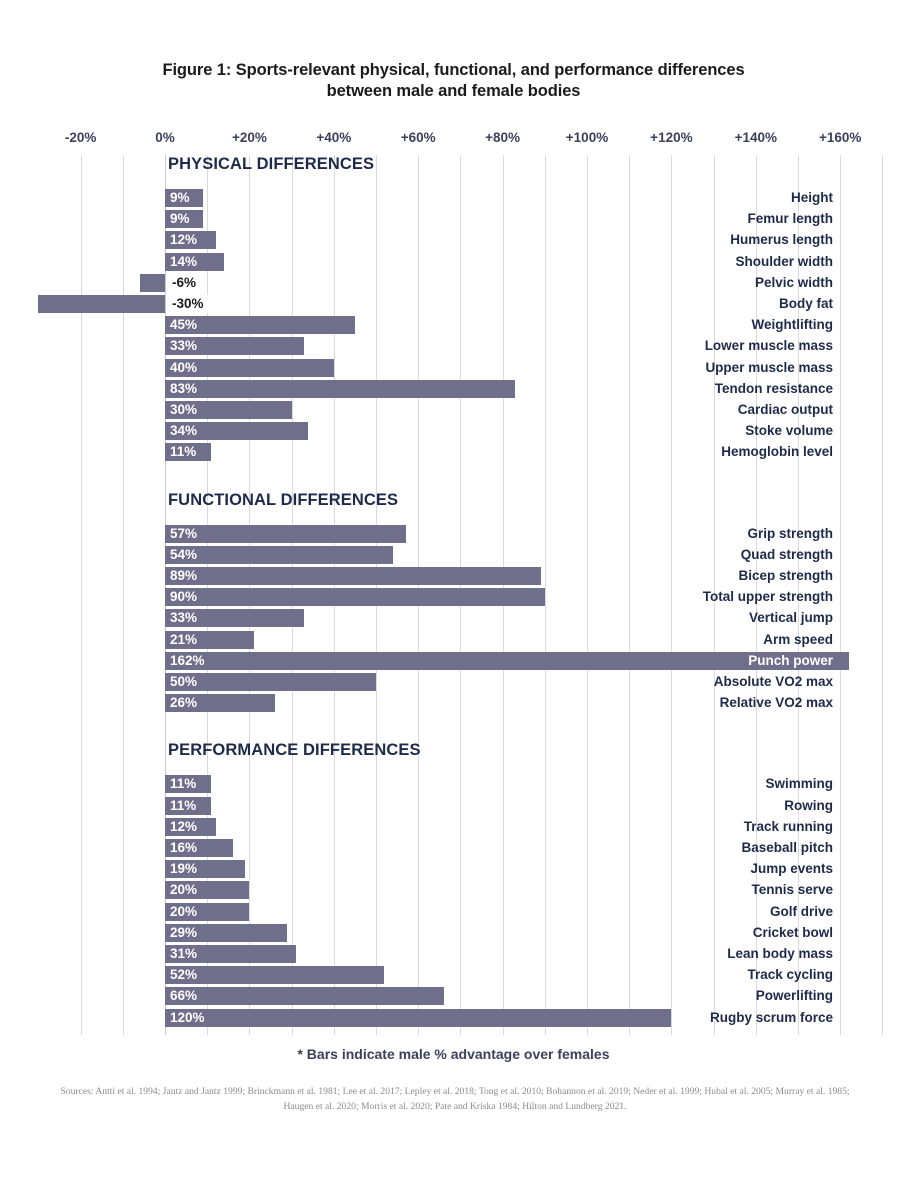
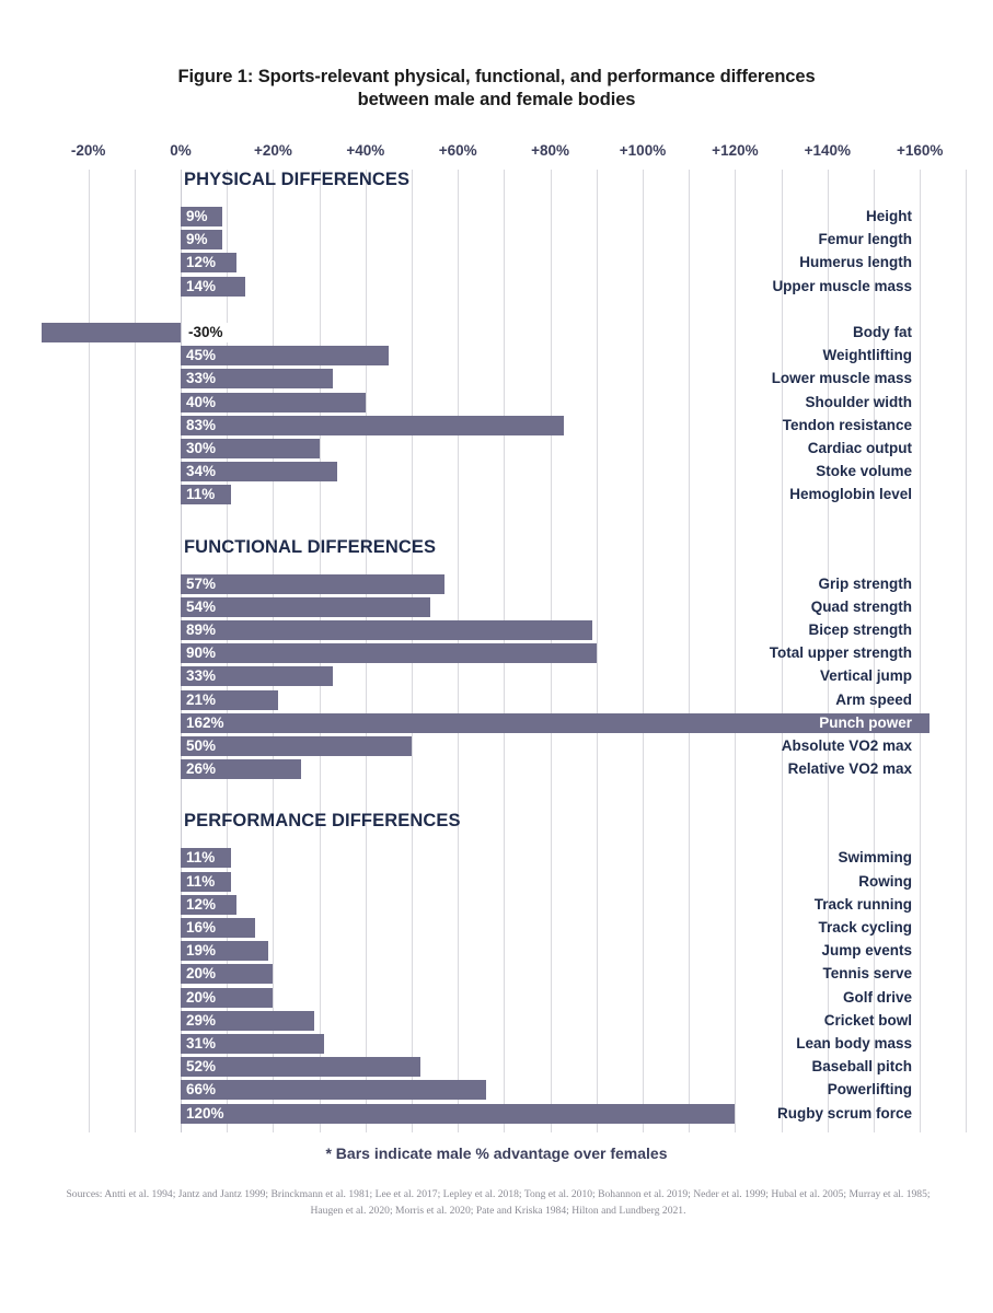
  Figure 1: Sports-relevant physical, functional, and performance differences
  between male and female bodies
  -20%
  0%
  +20%
  +40%
  +60%
  +80%
  +100%
  +120%
  +140%
  +160%
  PHYSICAL DIFFERENCES
  9%
  Height
  9%
  Femur length
  12%
  Humerus length
  14%
- Shoulder width
+ Upper muscle mass
- -6%
- Pelvic width
  -30%
  Body fat
  45%
  Weightlifting
  33%
  Lower muscle mass
  40%
- Upper muscle mass
+ Shoulder width
  83%
  Tendon resistance
  30%
  Cardiac output
  34%
  Stoke volume
  11%
  Hemoglobin level
  FUNCTIONAL DIFFERENCES
  57%
  Grip strength
  54%
  Quad strength
  89%
  Bicep strength
  90%
  Total upper strength
  33%
  Vertical jump
  21%
  Arm speed
  162%
  Punch power
  50%
  Absolute VO2 max
  26%
  Relative VO2 max
  PERFORMANCE DIFFERENCES
  11%
  Swimming
  11%
  Rowing
  12%
  Track running
  16%
- Baseball pitch
+ Track cycling
  19%
  Jump events
  20%
  Tennis serve
  20%
  Golf drive
  29%
  Cricket bowl
  31%
  Lean body mass
  52%
- Track cycling
+ Baseball pitch
  66%
  Powerlifting
  120%
  Rugby scrum force
  * Bars indicate male % advantage over females
  Sources: Antti et al. 1994; Jantz and Jantz 1999; Brinckmann et al. 1981; Lee et al. 2017; Lepley et al. 2018; Tong et al. 2010; Bohannon et al. 2019; Neder et al. 1999; Hubal et al. 2005; Murray et al. 1985; Haugen et al. 2020; Morris et al. 2020; Pate and Kriska 1984; Hilton and Lundberg 2021.
